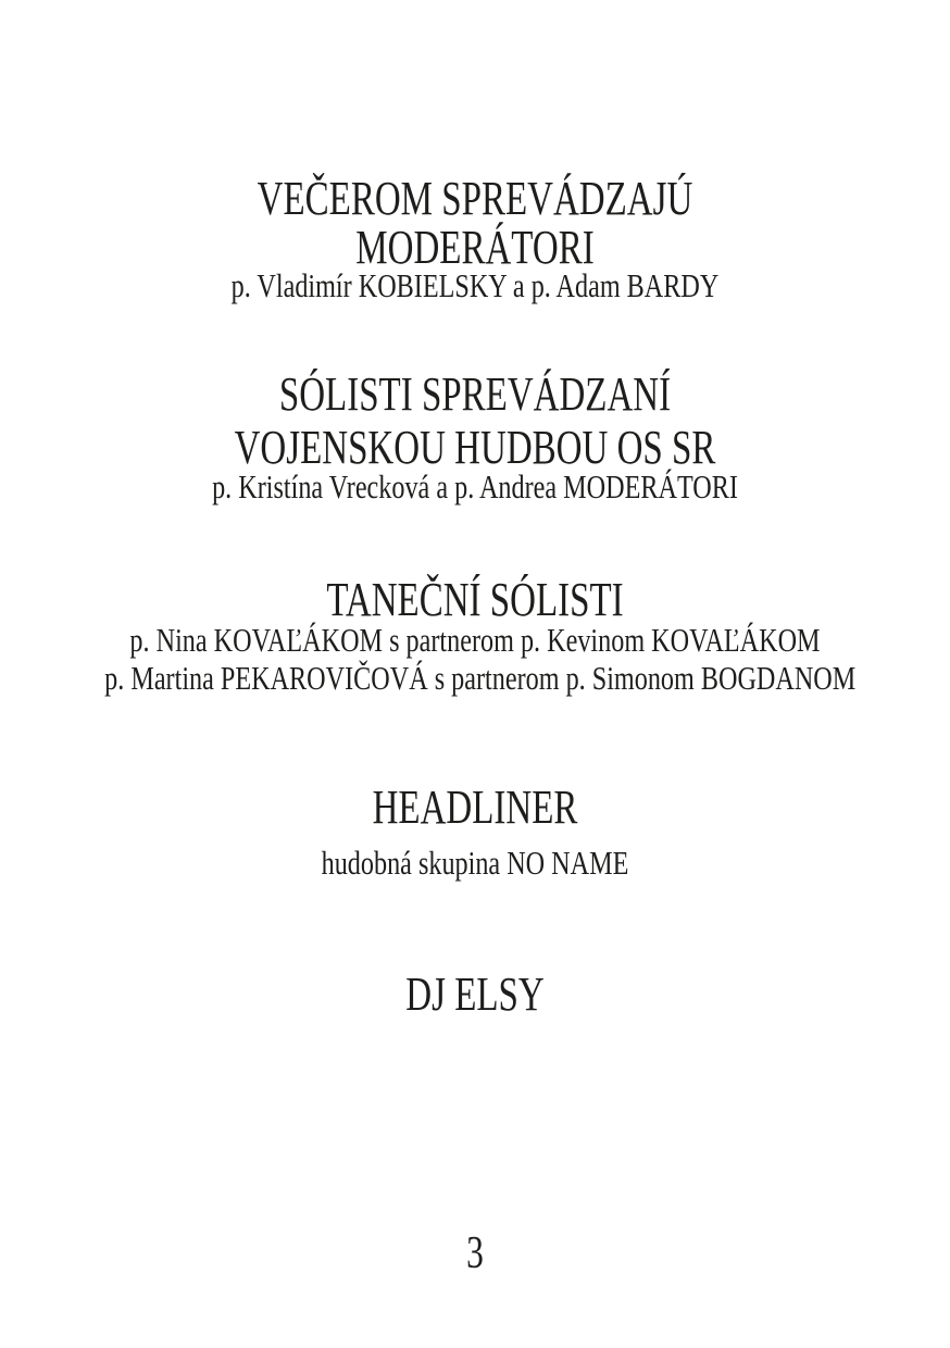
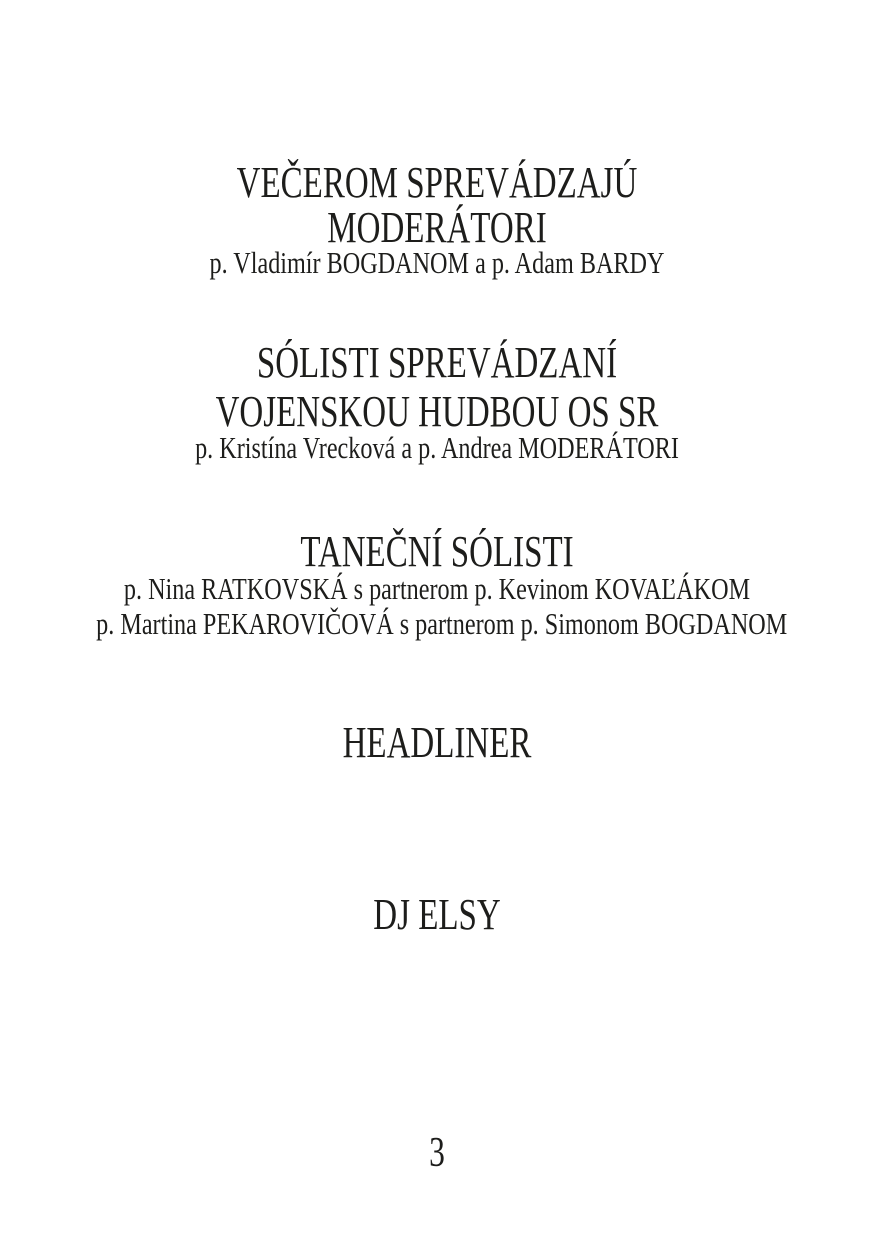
  VEČEROM SPREVÁDZAJÚ
  MODERÁTORI
- p. Vladimír KOBIELSKY a p. Adam BARDY
+ p. Vladimír BOGDANOM a p. Adam BARDY
  SÓLISTI SPREVÁDZANÍ
  VOJENSKOU HUDBOU OS SR
  p. Kristína Vrecková a p. Andrea MODERÁTORI
  TANEČNÍ SÓLISTI
- p. Nina KOVAĽÁKOM s partnerom p. Kevinom KOVAĽÁKOM
+ p. Nina RATKOVSKÁ s partnerom p. Kevinom KOVAĽÁKOM
  p. Martina PEKAROVIČOVÁ s partnerom p. Simonom BOGDANOM
  HEADLINER
- hudobná skupina NO NAME
  DJ ELSY
  3
